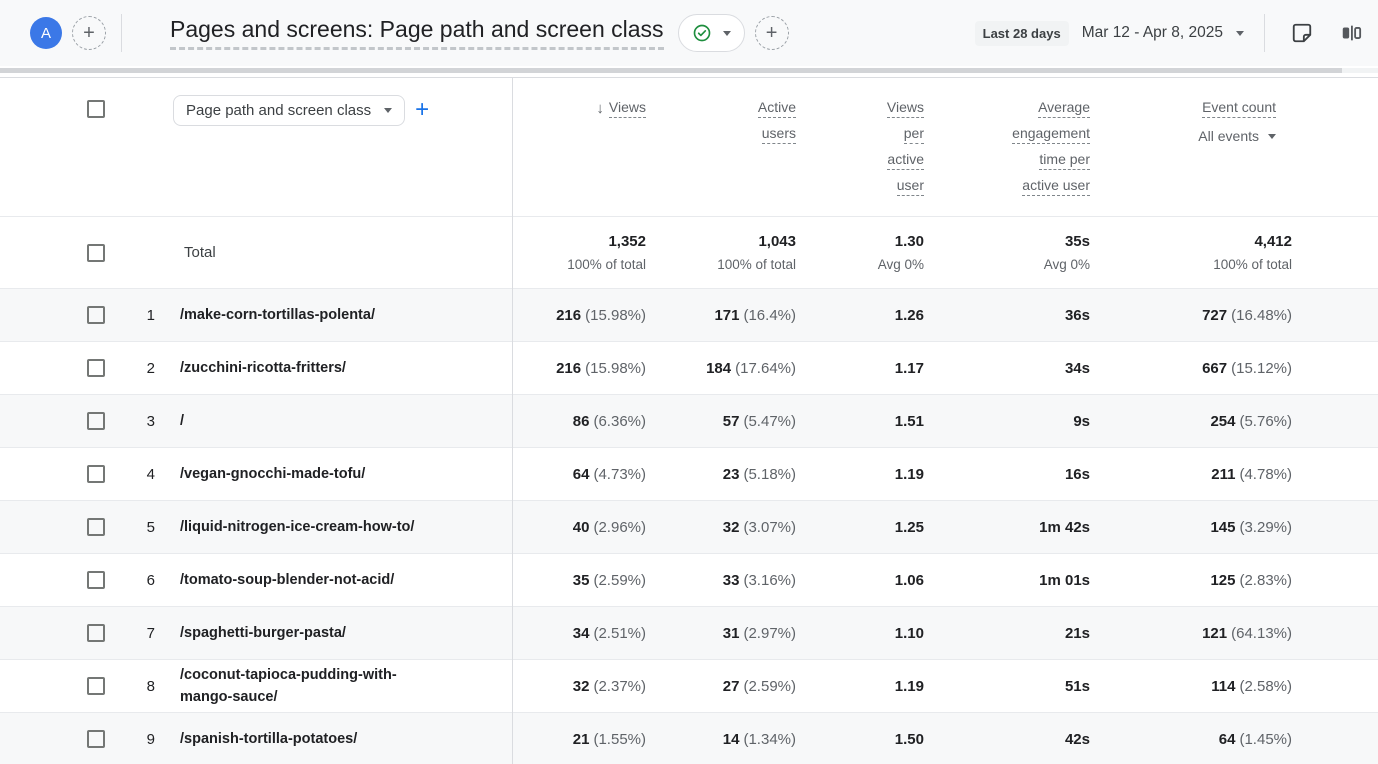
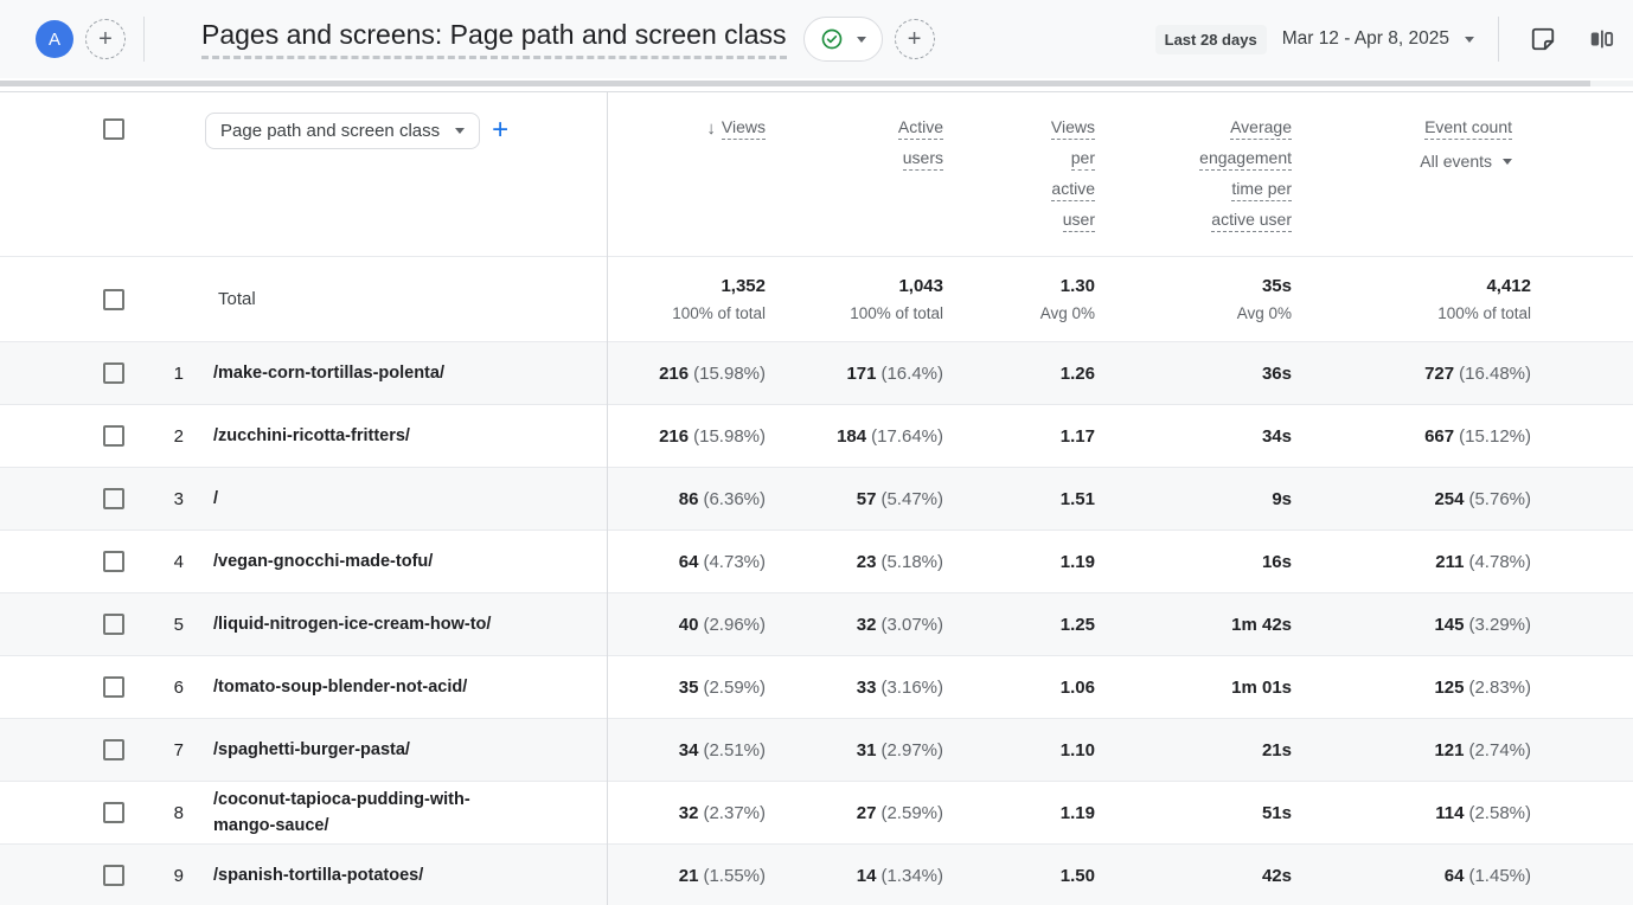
  A
  +
  Pages and screens: Page path and screen class
  +
  Last 28 days
  Mar 12 - Apr 8, 2025
  Page path and screen class
  +
  ↓
  Views
  Active
  users
  Views
  per
  active
  user
  Average
  engagement
  time per
  active user
  Event count
  All events
  Total
  1,352
  100% of total
  1,043
  100% of total
  1.30
  Avg 0%
  35s
  Avg 0%
  4,412
  100% of total
  1
  /make-corn-tortillas-polenta/
  216 (15.98%)
  171 (16.4%)
  1.26
  36s
  727 (16.48%)
  2
  /zucchini-ricotta-fritters/
  216 (15.98%)
  184 (17.64%)
  1.17
  34s
  667 (15.12%)
  3
  /
  86 (6.36%)
  57 (5.47%)
  1.51
  9s
  254 (5.76%)
  4
  /vegan-gnocchi-made-tofu/
  64 (4.73%)
  23 (5.18%)
  1.19
  16s
  211 (4.78%)
  5
  /liquid-nitrogen-ice-cream-how-to/
  40 (2.96%)
  32 (3.07%)
  1.25
  1m 42s
  145 (3.29%)
  6
  /tomato-soup-blender-not-acid/
  35 (2.59%)
  33 (3.16%)
  1.06
  1m 01s
  125 (2.83%)
  7
  /spaghetti-burger-pasta/
  34 (2.51%)
  31 (2.97%)
  1.10
  21s
- 121 (64.13%)
+ 121 (2.74%)
  8
  /coconut-tapioca-pudding-with-mango-sauce/
  32 (2.37%)
  27 (2.59%)
  1.19
  51s
  114 (2.58%)
  9
  /spanish-tortilla-potatoes/
  21 (1.55%)
  14 (1.34%)
  1.50
  42s
  64 (1.45%)
